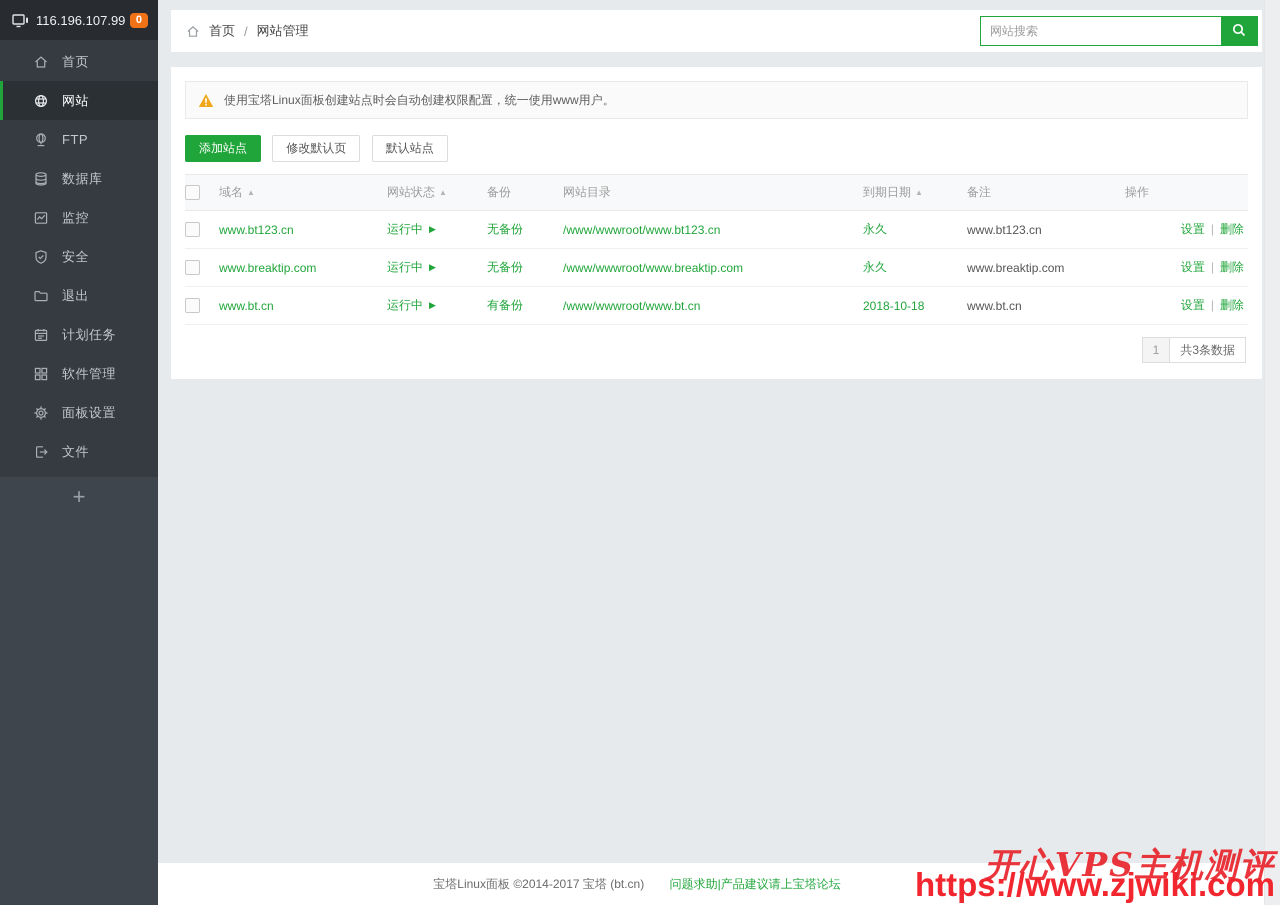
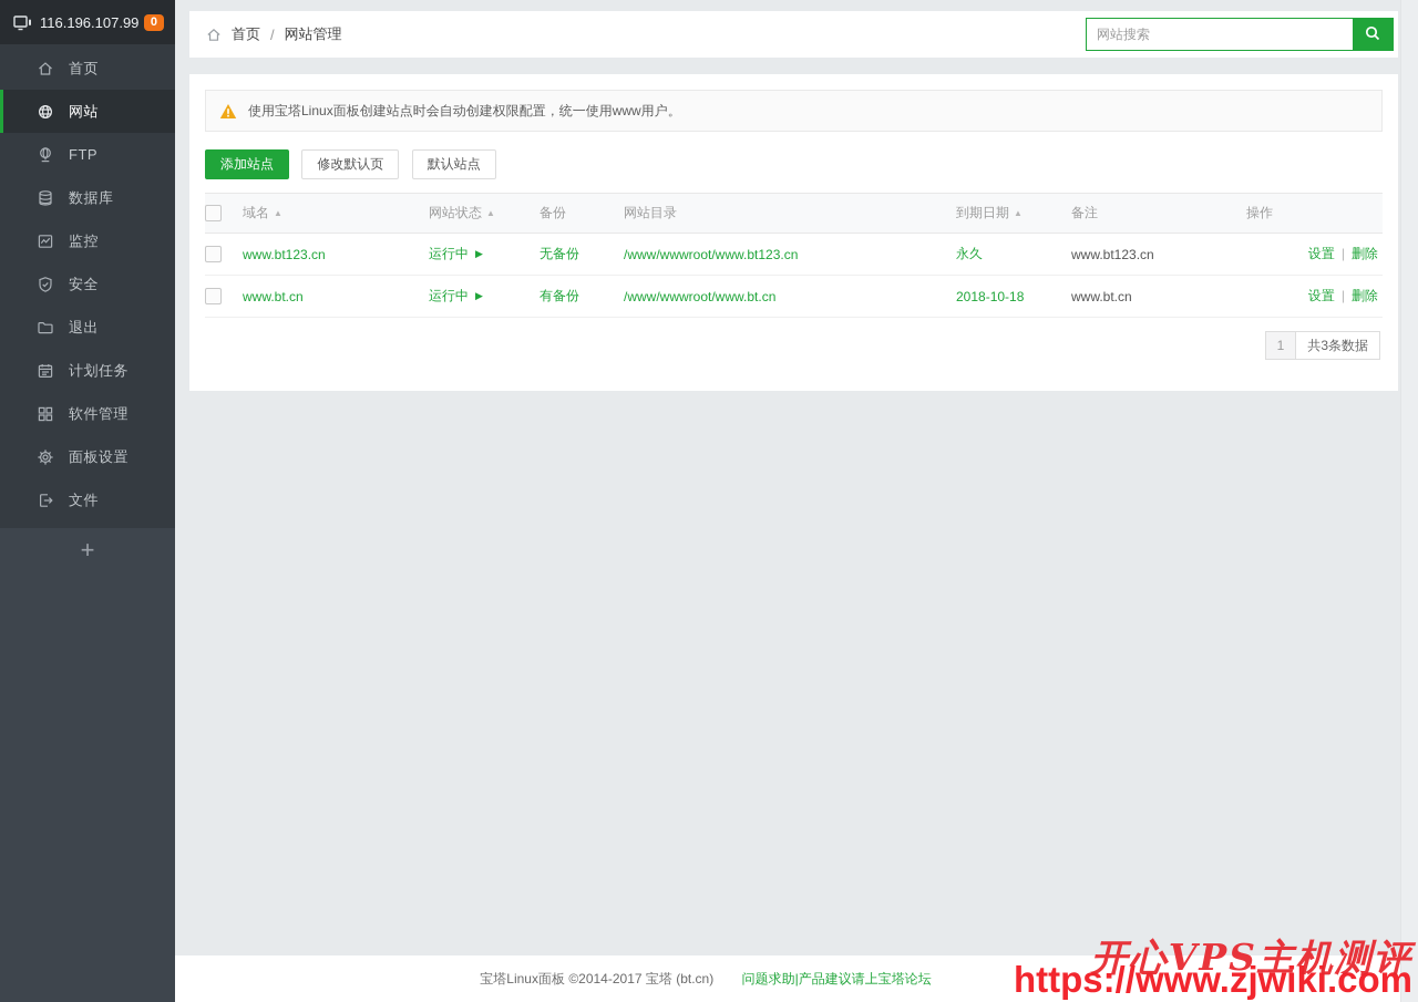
  116.196.107.99
  0
  首页
  网站
  FTP
  数据库
  监控
  安全
  退出
  计划任务
  软件管理
  面板设置
  文件
  +
  首页
  /
  网站管理
  网站搜索
  使用宝塔Linux面板创建站点时会自动创建权限配置，统一使用www用户。
  添加站点 修改默认页 默认站点
  	域名 ▲	网站状态 ▲	备份	网站目录	到期日期 ▲	备注	操作
  	www.bt123.cn	运行中 ▶	无备份	/www/wwwroot/www.bt123.cn	永久	www.bt123.cn	设置 | 删除
- 	www.breaktip.com	运行中 ▶	无备份	/www/wwwroot/www.breaktip.com	永久	www.breaktip.com	设置 | 删除
  	www.bt.cn	运行中 ▶	有备份	/www/wwwroot/www.bt.cn	2018-10-18	www.bt.cn	设置 | 删除
  1
  共3条数据
  宝塔Linux面板 ©2014-2017 宝塔 (bt.cn) 问题求助|产品建议请上宝塔论坛
  开心VPS主机测评
  https://www.zjwiki.com
